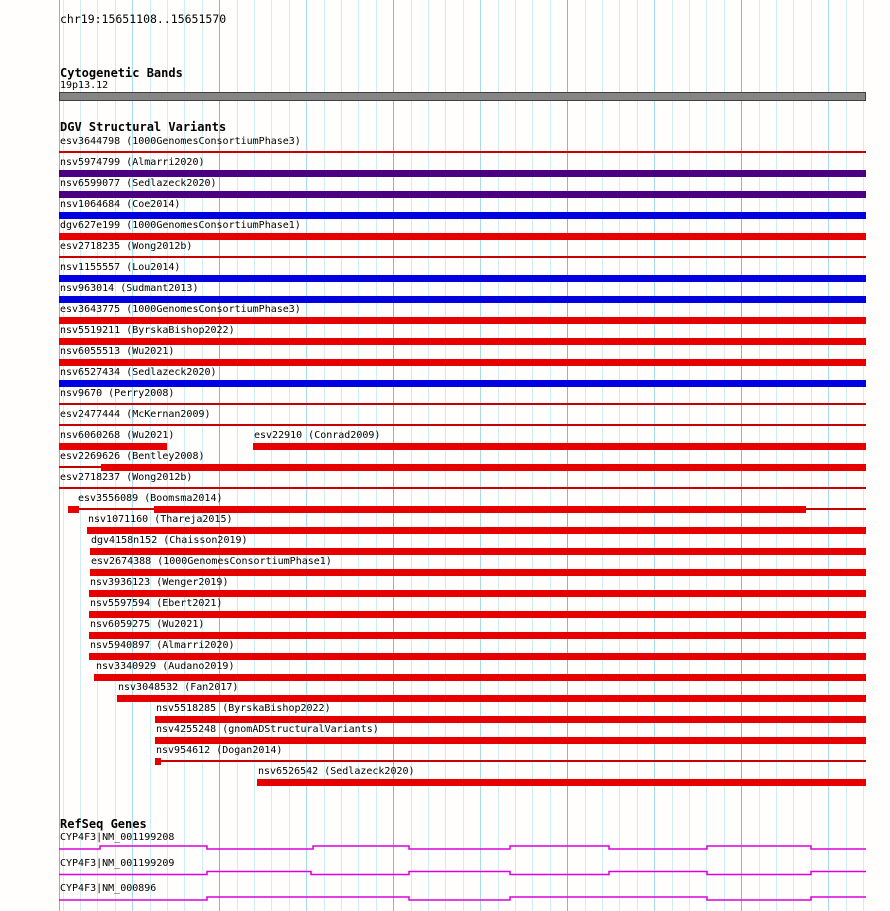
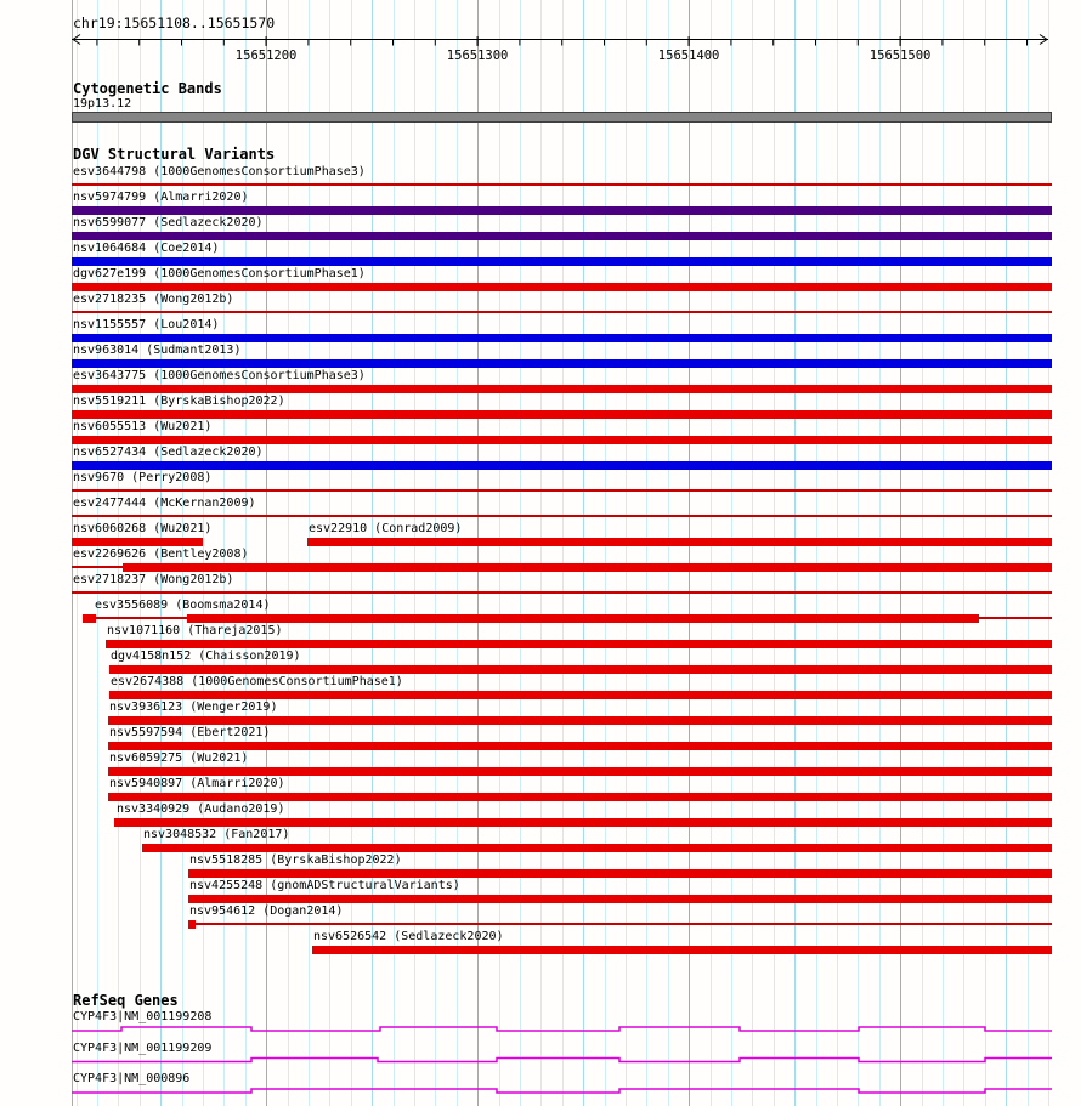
+ 15651200
+ 15651300
+ 15651400
+ 15651500
  chr19:15651108..15651570
  Cytogenetic Bands
  19p13.12
  DGV Structural Variants
  esv3644798 (1000GenomesConsortiumPhase3)
  nsv5974799 (Almarri2020)
  nsv6599077 (Sedlazeck2020)
  nsv1064684 (Coe2014)
  dgv627e199 (1000GenomesConsortiumPhase1)
  esv2718235 (Wong2012b)
  nsv1155557 (Lou2014)
  nsv963014 (Sudmant2013)
  esv3643775 (1000GenomesConsortiumPhase3)
  nsv5519211 (ByrskaBishop2022)
  nsv6055513 (Wu2021)
  nsv6527434 (Sedlazeck2020)
  nsv9670 (Perry2008)
  esv2477444 (McKernan2009)
  nsv6060268 (Wu2021)
  esv22910 (Conrad2009)
  esv2269626 (Bentley2008)
  esv2718237 (Wong2012b)
  esv3556089 (Boomsma2014)
  nsv1071160 (Thareja2015)
  dgv4158n152 (Chaisson2019)
  esv2674388 (1000GenomesConsortiumPhase1)
  nsv3936123 (Wenger2019)
  nsv5597594 (Ebert2021)
  nsv6059275 (Wu2021)
  nsv5940897 (Almarri2020)
  nsv3340929 (Audano2019)
  nsv3048532 (Fan2017)
  nsv5518285 (ByrskaBishop2022)
  nsv4255248 (gnomADStructuralVariants)
  nsv954612 (Dogan2014)
  nsv6526542 (Sedlazeck2020)
  RefSeq Genes
  CYP4F3|NM_001199208
  CYP4F3|NM_001199209
  CYP4F3|NM_000896
